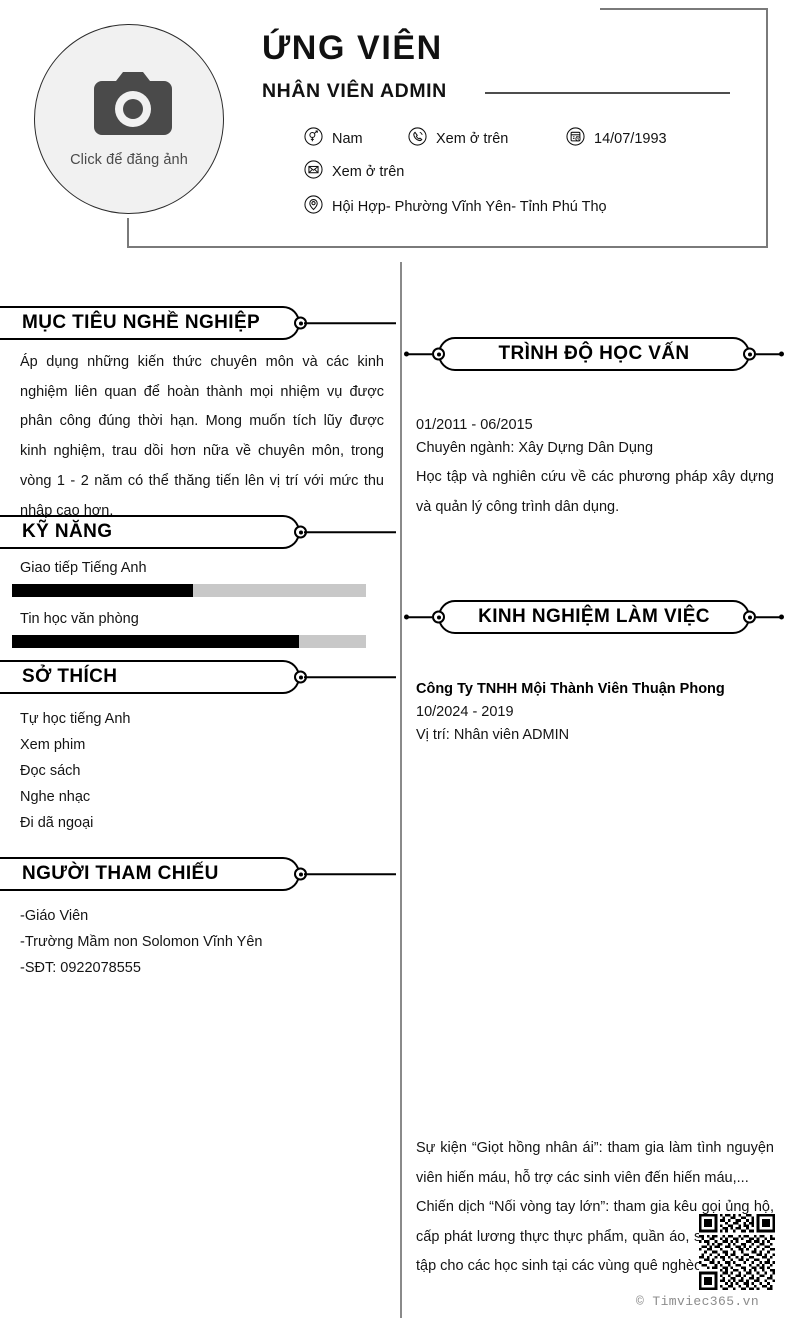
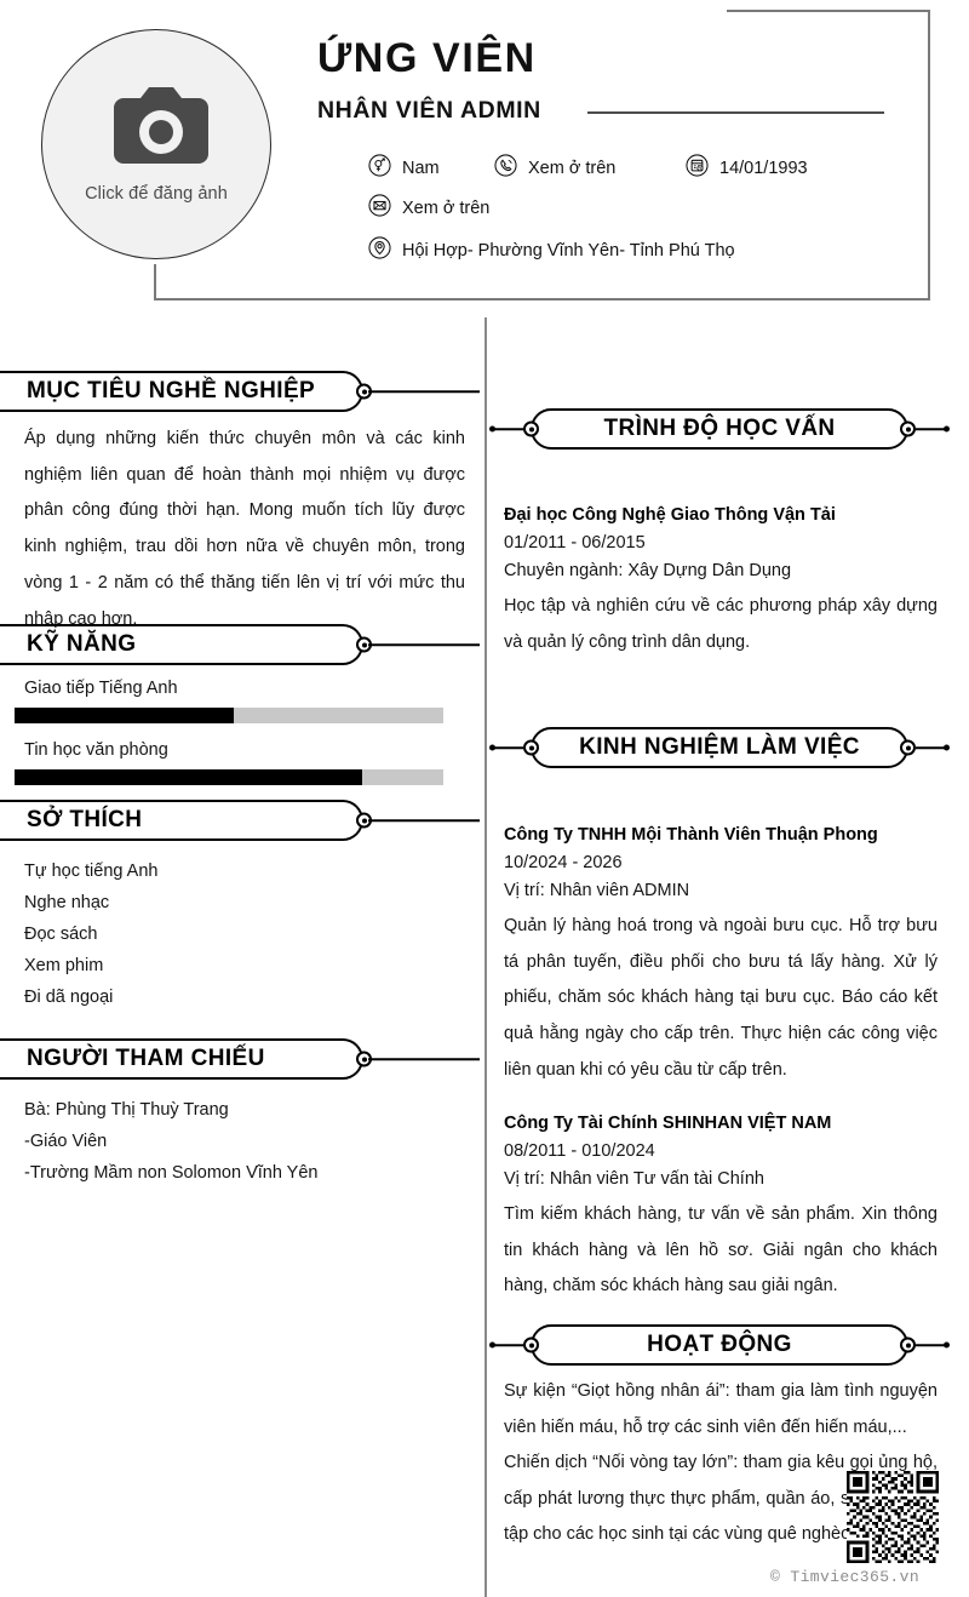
  Click để đăng ảnh
  ỨNG VIÊN
  NHÂN VIÊN ADMIN
  Nam
  Xem ở trên
- 14/07/1993
+ 14/01/1993
  Xem ở trên
  Hội Hợp- Phường Vĩnh Yên- Tỉnh Phú Thọ
  MỤC TIÊU NGHỀ NGHIỆP
  Áp dụng những kiến thức chuyên môn và các kinh nghiệm liên quan để hoàn thành mọi nhiệm vụ được phân công đúng thời hạn. Mong muốn tích lũy được kinh nghiệm, trau dồi hơn nữa về chuyên môn, trong vòng 1 - 2 năm có thể thăng tiến lên vị trí với mức thu nhập cao hơn.
  KỸ NĂNG
  Giao tiếp Tiếng Anh
  Tin học văn phòng
  SỞ THÍCH
  Tự học tiếng Anh
- Xem phim
+ Nghe nhạc
  Đọc sách
- Nghe nhạc
+ Xem phim
  Đi dã ngoại
  NGƯỜI THAM CHIẾU
+ Bà: Phùng Thị Thuỳ Trang
  -Giáo Viên
  -Trường Mầm non Solomon Vĩnh Yên
- -SĐT: 0922078555
  TRÌNH ĐỘ HỌC VẤN
+ Đại học Công Nghệ Giao Thông Vận Tải
  01/2011 - 06/2015
  Chuyên ngành: Xây Dựng Dân Dụng
  Học tập và nghiên cứu về các phương pháp xây dựng và quản lý công trình dân dụng.
  KINH NGHIỆM LÀM VIỆC
  Công Ty TNHH Mội Thành Viên Thuận Phong
- 10/2024 - 2019
+ 10/2024 - 2026
  Vị trí: Nhân viên ADMIN
+ Quản lý hàng hoá trong và ngoài bưu cục. Hỗ trợ bưu tá phân tuyến, điều phối cho bưu tá lấy hàng. Xử lý phiếu, chăm sóc khách hàng tại bưu cục. Báo cáo kết quả hằng ngày cho cấp trên. Thực hiện các công việc liên quan khi có yêu cầu từ cấp trên.
+ Công Ty Tài Chính SHINHAN VIỆT NAM
+ 08/2011 - 010/2024
+ Vị trí: Nhân viên Tư vấn tài Chính
+ Tìm kiếm khách hàng, tư vấn về sản phẩm. Xin thông tin khách hàng và lên hồ sơ. Giải ngân cho khách hàng, chăm sóc khách hàng sau giải ngân.
+ HOẠT ĐỘNG
  Sự kiện “Giọt hồng nhân ái”: tham gia làm tình nguyện viên hiến máu, hỗ trợ các sinh viên đến hiến máu,...
  Chiến dịch “Nối vòng tay lớn”: tham gia kêu gọi ủng hộ, cấp phát lương thực thực phẩm, quần áo, s tập cho các học sinh tại các vùng quê nghèo
  © Timviec365.vn
